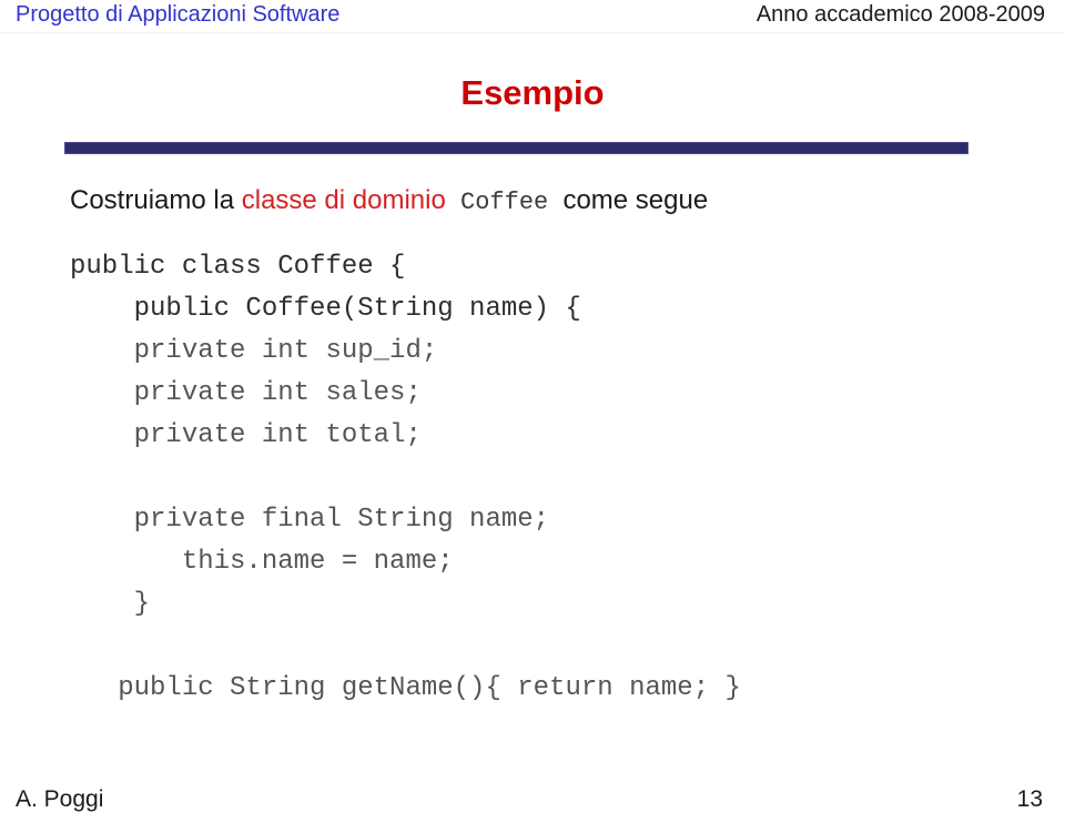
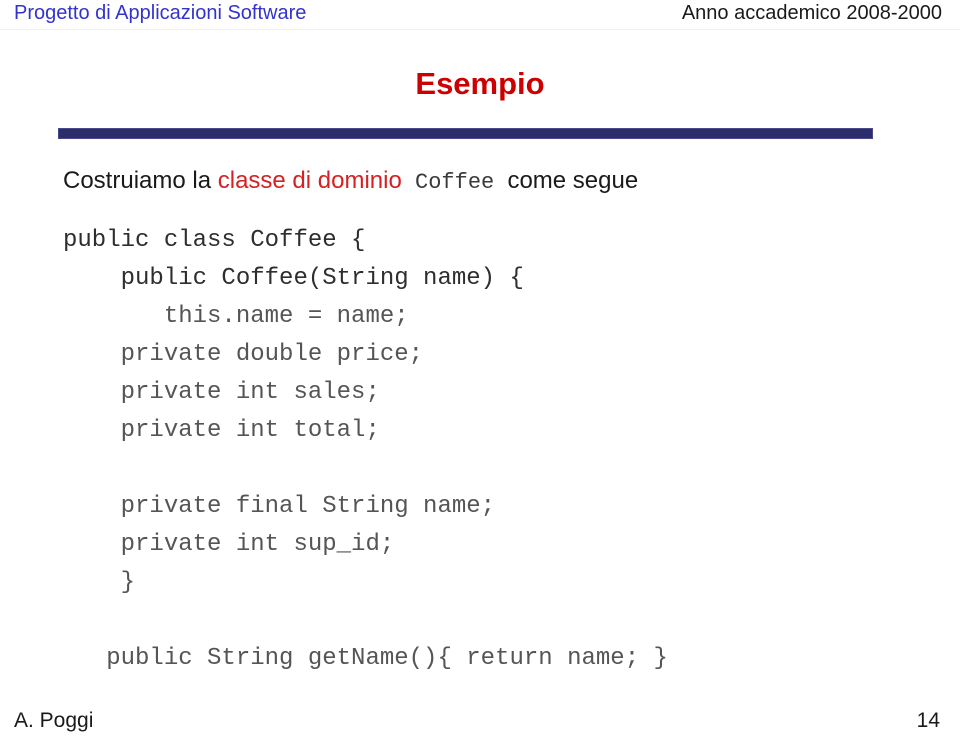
  Progetto di Applicazioni Software
- Anno accademico 2008-2009
+ Anno accademico 2008-2000
  Esempio
  Costruiamo la classe di dominio Coffee come segue
  public class Coffee {
  public Coffee(String name) {
- private int sup_id;
+ this.name = name;
+ private double price;
  private int sales;
  private int total;
  private final String name;
- this.name = name;
+ private int sup_id;
  }
  public String getName(){ return name; }
  A. Poggi
- 13
+ 14
